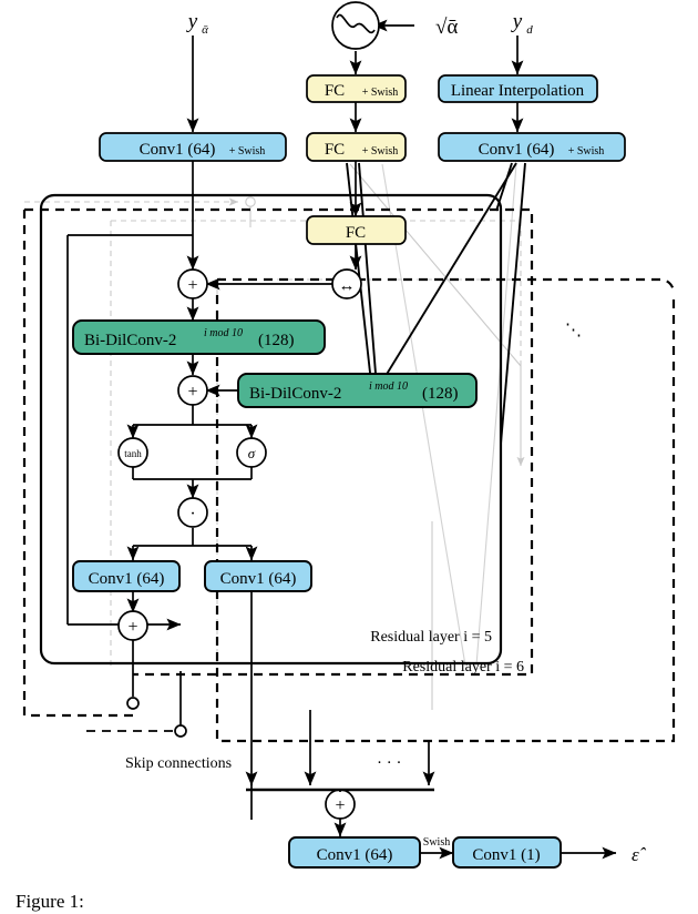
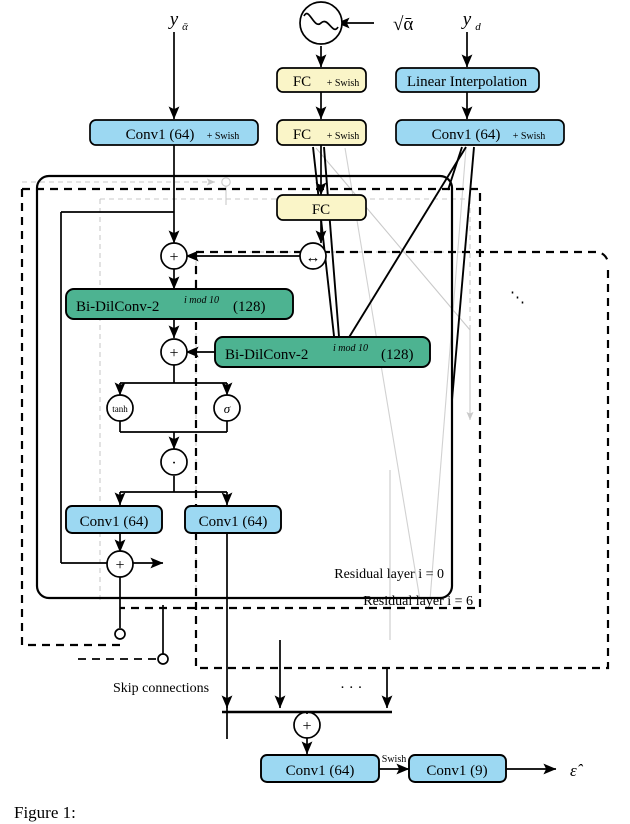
  y
  ᾱ
  y
  d
  √ᾱ
  FC
  + Swish
  Linear Interpolation
  Conv1 (64)
  + Swish
  FC
  + Swish
  Conv1 (64)
  + Swish
  FC
  Bi-DilConv-2
  i mod 10
  (128)
  Bi-DilConv-2
  i mod 10
  (128)
  Conv1 (64)
  Conv1 (64)
  Conv1 (64)
- Conv1 (1)
+ Conv1 (9)
  Swish
  ε̂
  +
  ↔
  +
  tanh
  σ
  ·
  +
  +
- Residual layer i = 5
+ Residual layer i = 0
  Residual layer i = 6
  Skip connections
  · · ·
  ⋱
  Figure 1:
